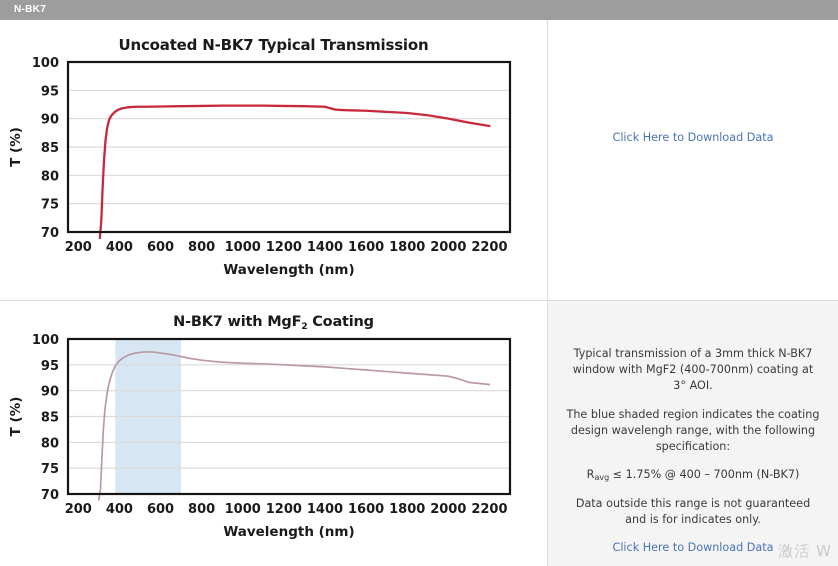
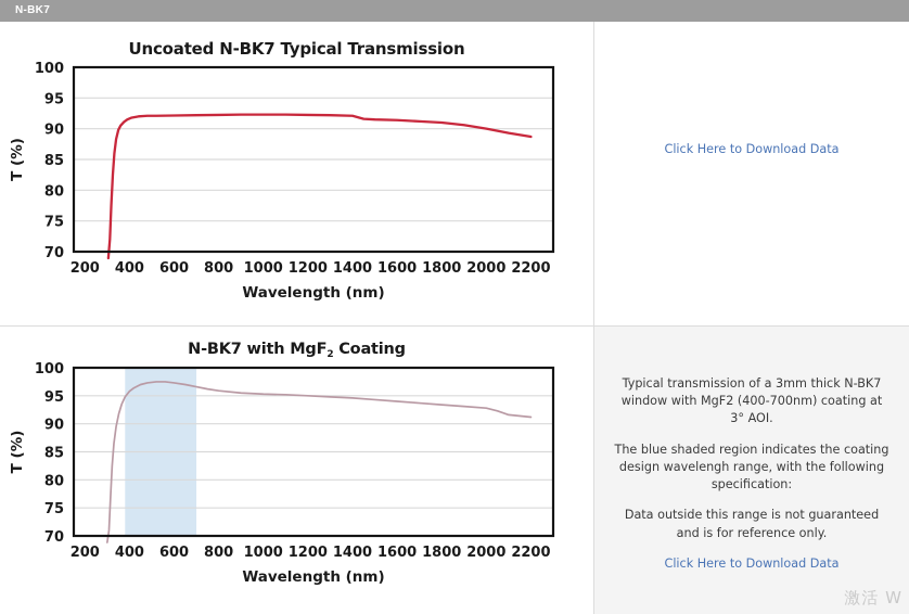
  N-BK7
  Uncoated N-BK7 Typical Transmission
  70
  75
  80
  85
  90
  95
  100
  200
  400
  600
  800
  1000
  1200
  1400
  1600
  1800
  2000
  2200
  Wavelength (nm)
  Click Here to Download Data
  N-BK7 with MgF2 Coating
  70
  75
  80
  85
  90
  95
  100
  200
  400
  600
  800
  1000
  1200
  1400
  1600
  1800
  2000
  2200
  Wavelength (nm)
  Typical transmission of a 3mm thick N-BK7 window with MgF2 (400-700nm) coating at 3° AOI.
  The blue shaded region indicates the coating design wavelengh range, with the following specification:
- Ravg ≤ 1.75% @ 400 – 700nm (N-BK7)
- Data outside this range is not guaranteed and is for indicates only.
+ Data outside this range is not guaranteed and is for reference only.
  Click Here to Download Data
  激活 W
